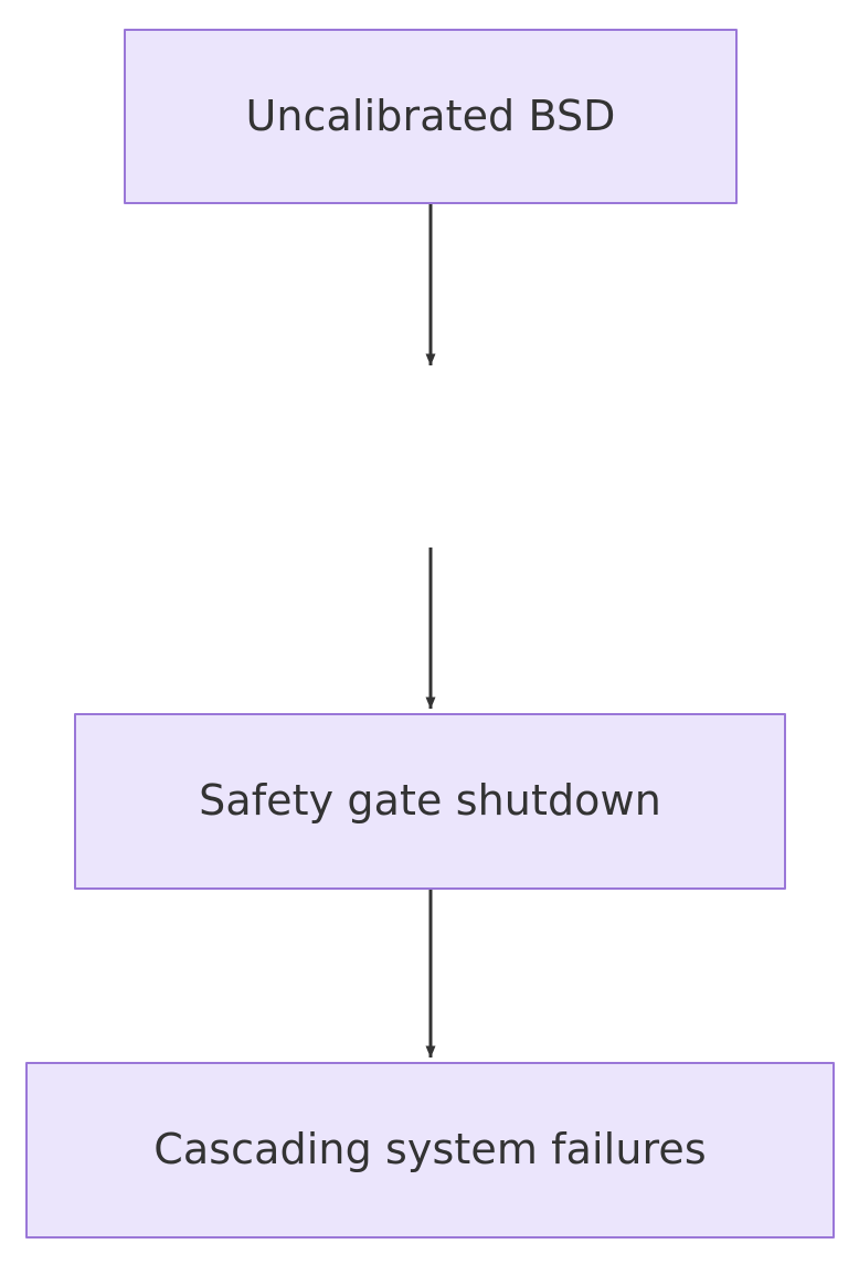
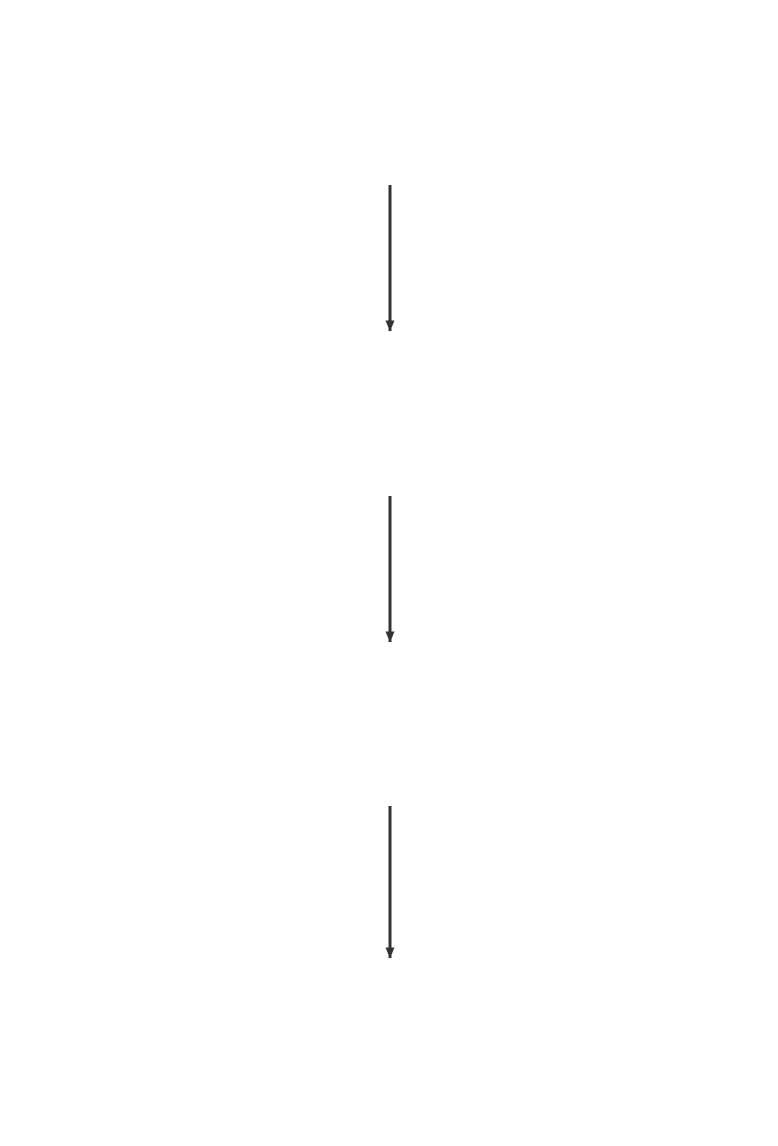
- Uncalibrated BSD
- Safety gate shutdown
- Cascading system failures
